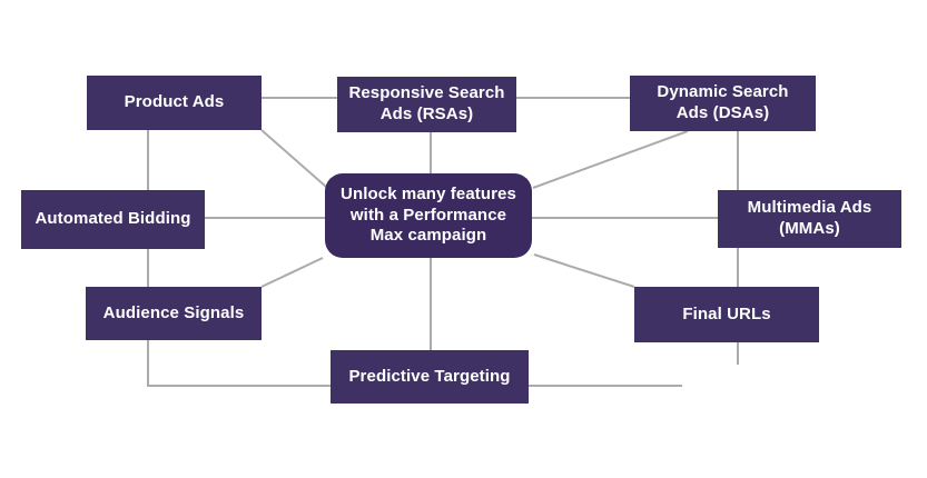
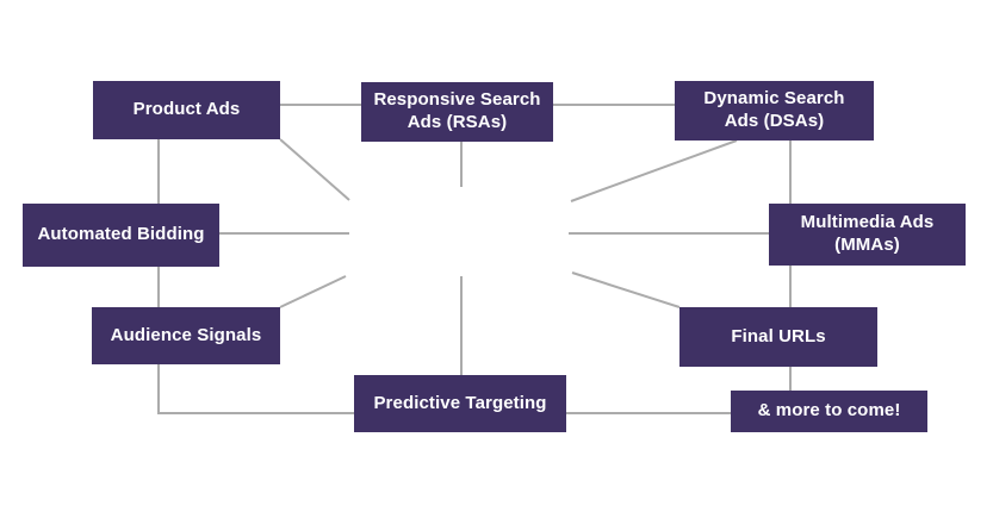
  Product Ads
  Responsive Search
  Ads (RSAs)
  Dynamic Search
  Ads (DSAs)
  Automated Bidding
- Unlock many features
- with a Performance
- Max campaign
  Multimedia Ads
  (MMAs)
  Audience Signals
  Final URLs
  Predictive Targeting
+ & more to come!
